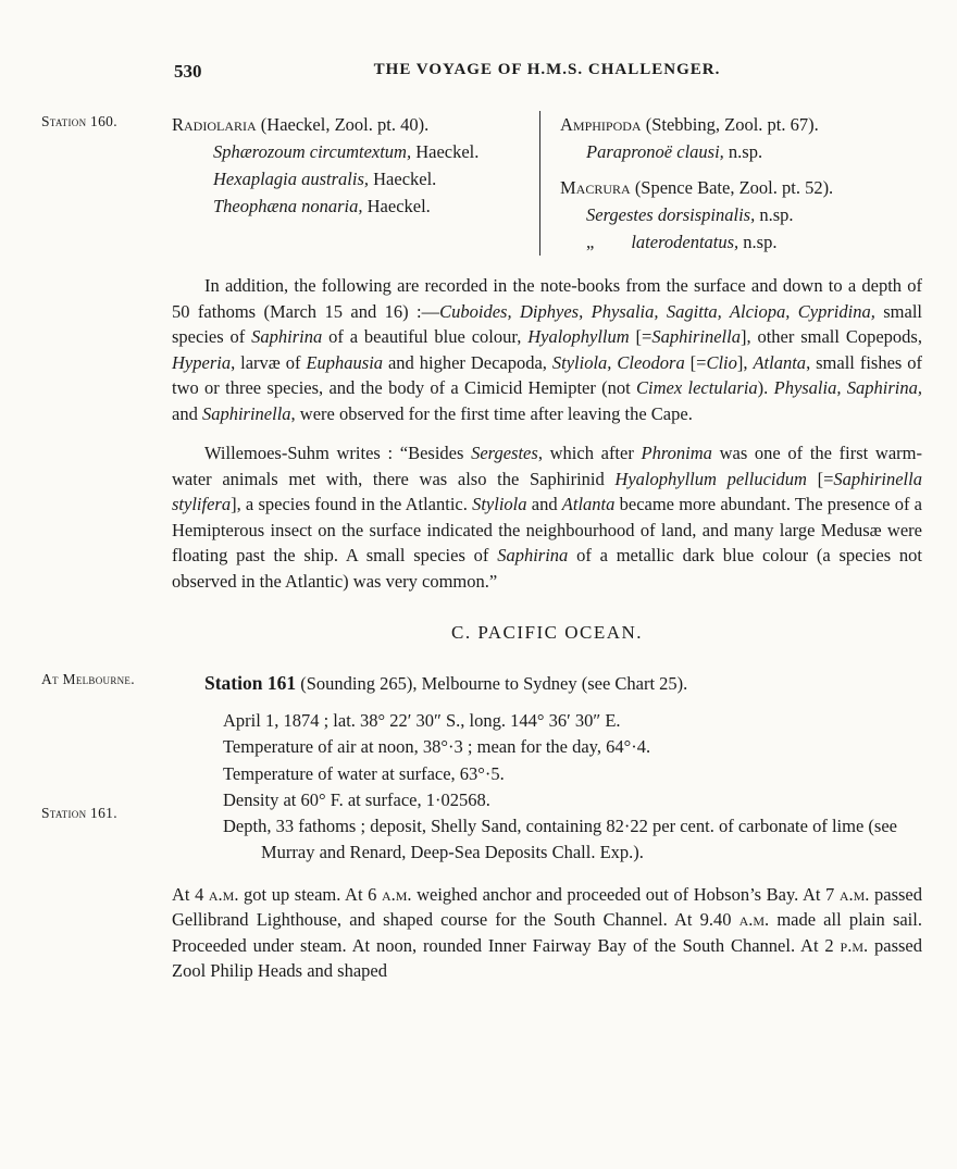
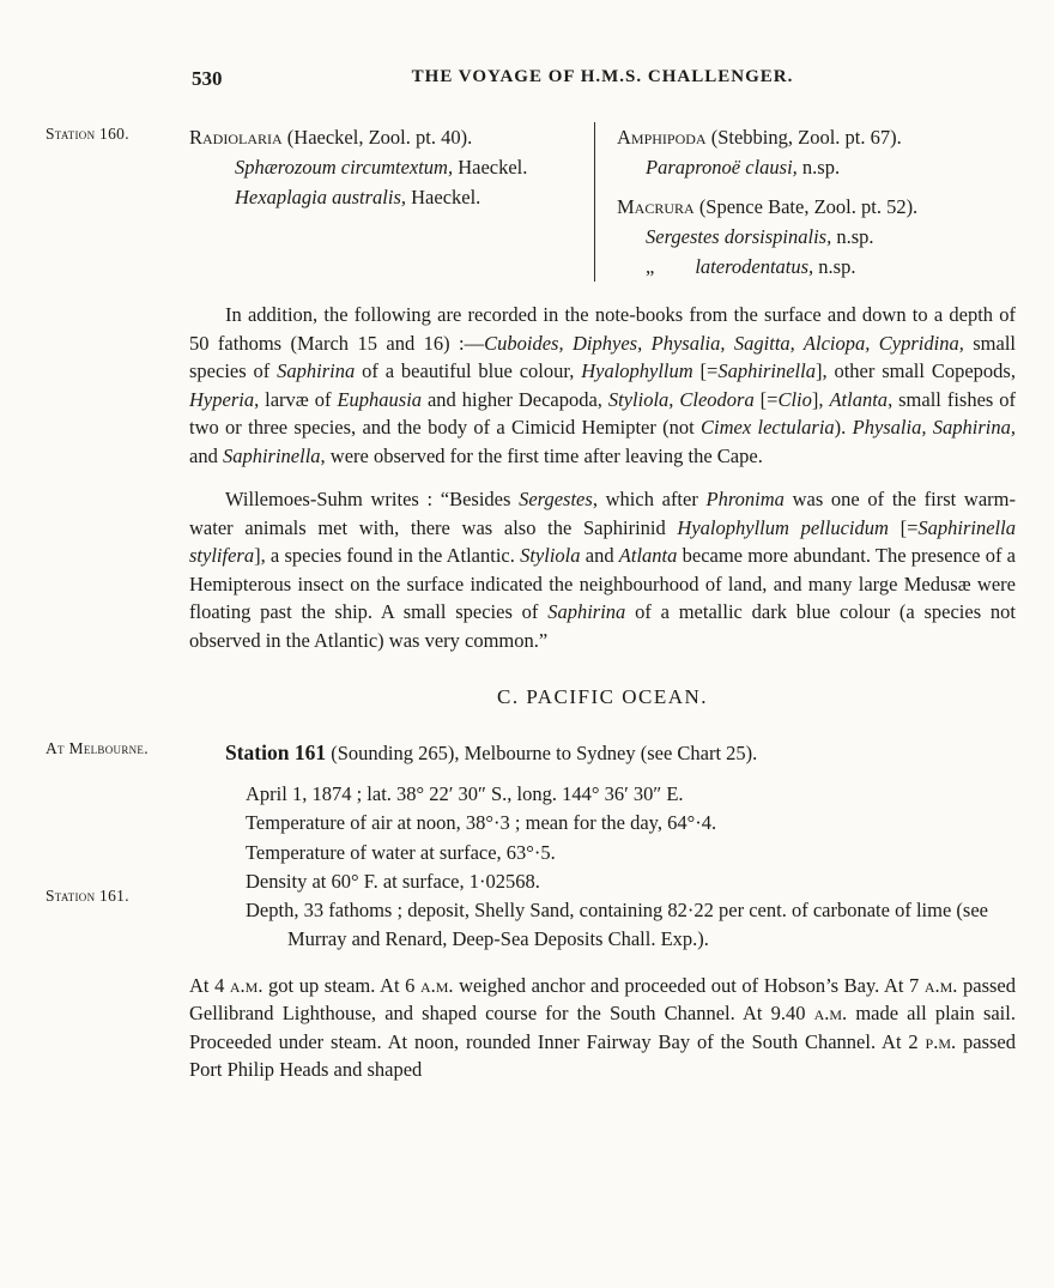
  Station 160.
  At Melbourne.
  Station 161.
  530
  THE VOYAGE OF H.M.S. CHALLENGER.
  Radiolaria (Haeckel, Zool. pt. 40).
  Sphærozoum circumtextum, Haeckel.
  Hexaplagia australis, Haeckel.
- Theophæna nonaria, Haeckel.
  Amphipoda (Stebbing, Zool. pt. 67).
  Parapronoë clausi, n.sp.
  Macrura (Spence Bate, Zool. pt. 52).
  Sergestes dorsispinalis, n.sp.
  „ laterodentatus, n.sp.
  In addition, the following are recorded in the note-books from the surface and down to a depth of 50 fathoms (March 15 and 16) :—Cuboides, Diphyes, Physalia, Sagitta, Alciopa, Cypridina, small species of Saphirina of a beautiful blue colour, Hyalophyllum [=Saphirinella], other small Copepods, Hyperia, larvæ of Euphausia and higher Decapoda, Styliola, Cleodora [=Clio], Atlanta, small fishes of two or three species, and the body of a Cimicid Hemipter (not Cimex lectularia). Physalia, Saphirina, and Saphirinella, were observed for the first time after leaving the Cape.
  Willemoes-Suhm writes : “Besides Sergestes, which after Phronima was one of the first warm-water animals met with, there was also the Saphirinid Hyalophyllum pellucidum [=Saphirinella stylifera], a species found in the Atlantic. Styliola and Atlanta became more abundant. The presence of a Hemipterous insect on the surface indicated the neighbourhood of land, and many large Medusæ were floating past the ship. A small species of Saphirina of a metallic dark blue colour (a species not observed in the Atlantic) was very common.”
  C. PACIFIC OCEAN.
  Station 161 (Sounding 265), Melbourne to Sydney (see Chart 25).
  April 1, 1874 ; lat. 38° 22′ 30″ S., long. 144° 36′ 30″ E.
  Temperature of air at noon, 38°·3 ; mean for the day, 64°·4.
  Temperature of water at surface, 63°·5.
  Density at 60° F. at surface, 1·02568.
  Depth, 33 fathoms ; deposit, Shelly Sand, containing 82·22 per cent. of carbonate of lime (see Murray and Renard, Deep-Sea Deposits Chall. Exp.).
- At 4 a.m. got up steam. At 6 a.m. weighed anchor and proceeded out of Hobson’s Bay. At 7 a.m. passed Gellibrand Lighthouse, and shaped course for the South Channel. At 9.40 a.m. made all plain sail. Proceeded under steam. At noon, rounded Inner Fairway Bay of the South Channel. At 2 p.m. passed Zool Philip Heads and shaped
+ At 4 a.m. got up steam. At 6 a.m. weighed anchor and proceeded out of Hobson’s Bay. At 7 a.m. passed Gellibrand Lighthouse, and shaped course for the South Channel. At 9.40 a.m. made all plain sail. Proceeded under steam. At noon, rounded Inner Fairway Bay of the South Channel. At 2 p.m. passed Port Philip Heads and shaped
